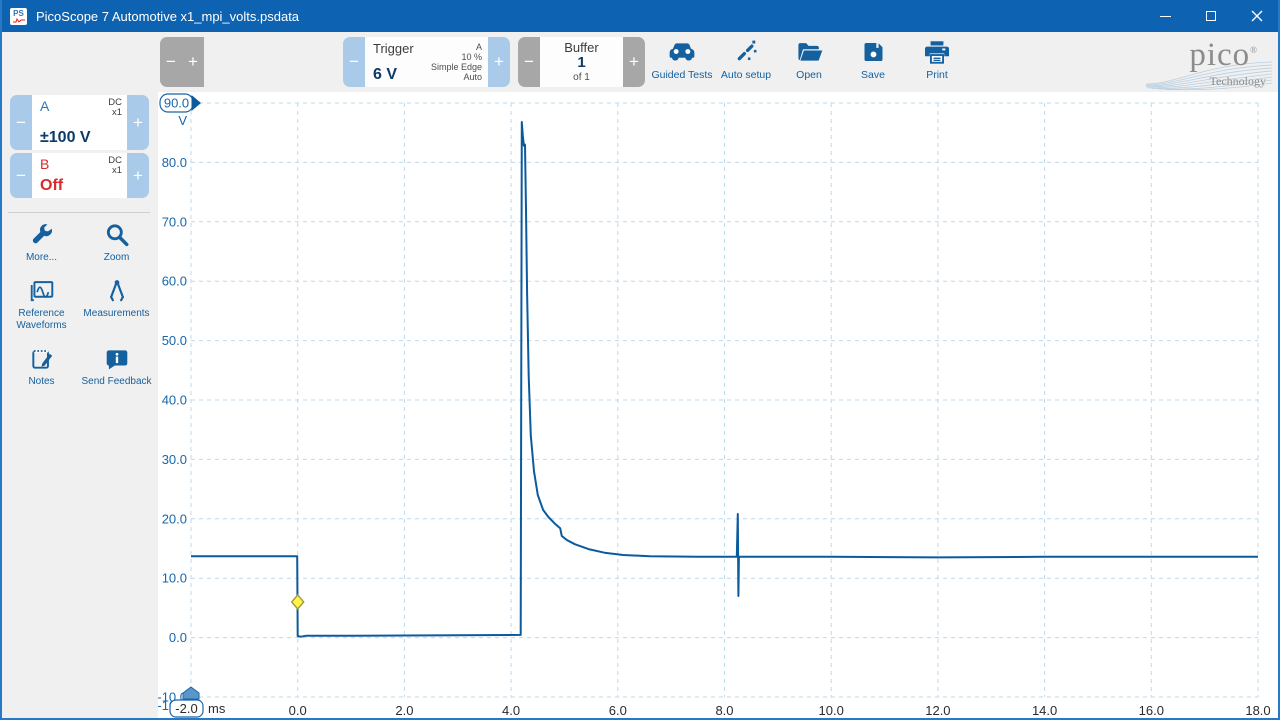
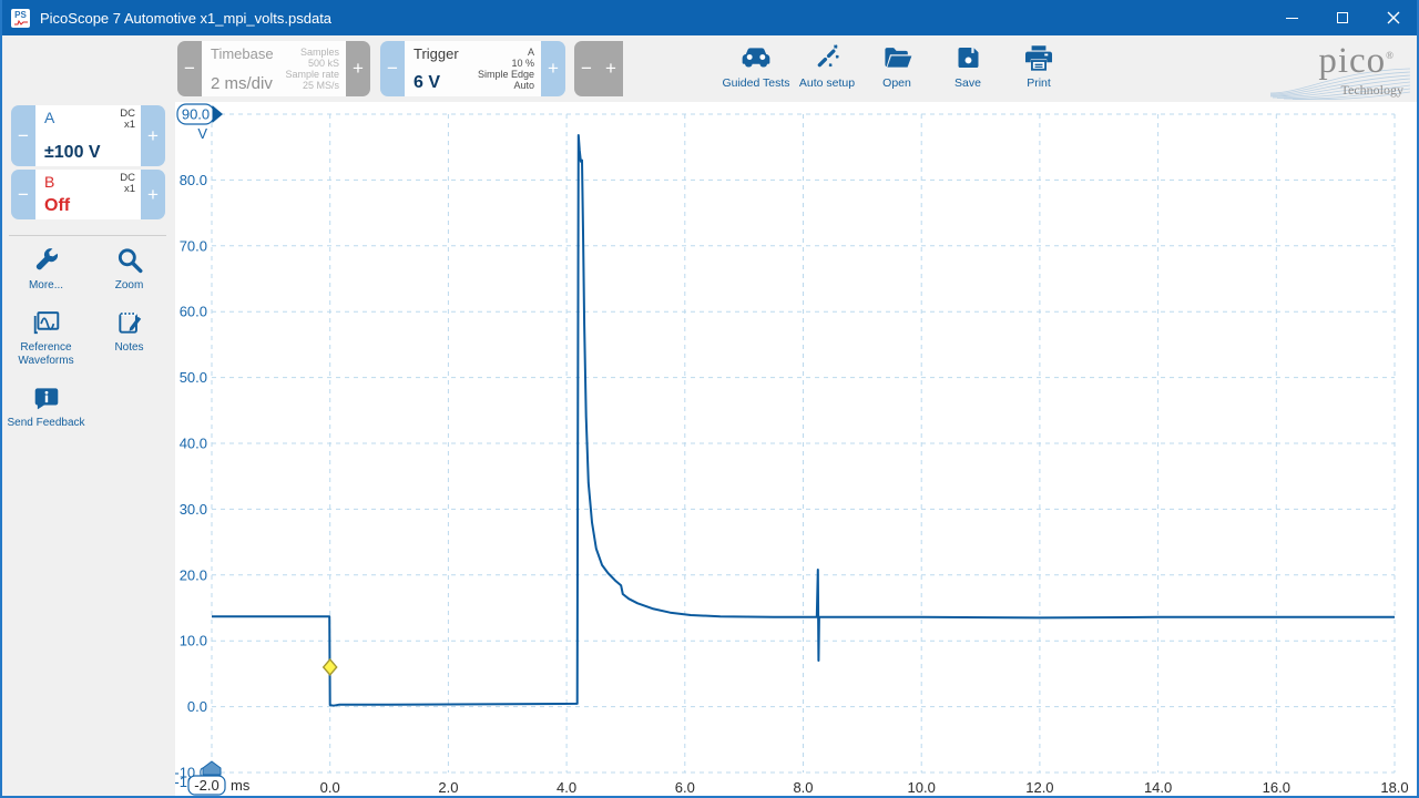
  PS
  PicoScope 7 Automotive x1_mpi_volts.psdata
  −
+ Timebase
+ 2 ms/div
+ Samples
+ 500 kS
+ Sample rate
+ 25 MS/s
  +
  −
  Trigger
  6 V
  A
  10 %
  Simple Edge
  Auto
  +
  −
- Buffer
- 1
- of 1
  +
  Guided Tests
  Auto setup
  Open
  Save
  Print
  pico®
  Technology
  −
  A
  DC
  x1
  ±100 V
  +
  −
  B
  DC
  x1
  Off
  +
  More...
  Zoom
  Reference Waveforms
- Measurements
  Notes
  Send Feedback
  80.0
  70.0
  60.0
  50.0
  40.0
  30.0
  20.0
  10.0
  0.0
  -10.
  90.0
  V
  0.0
  2.0
  4.0
  6.0
  8.0
  10.0
  12.0
  14.0
  16.0
  18.0
  -2.0
  ms
